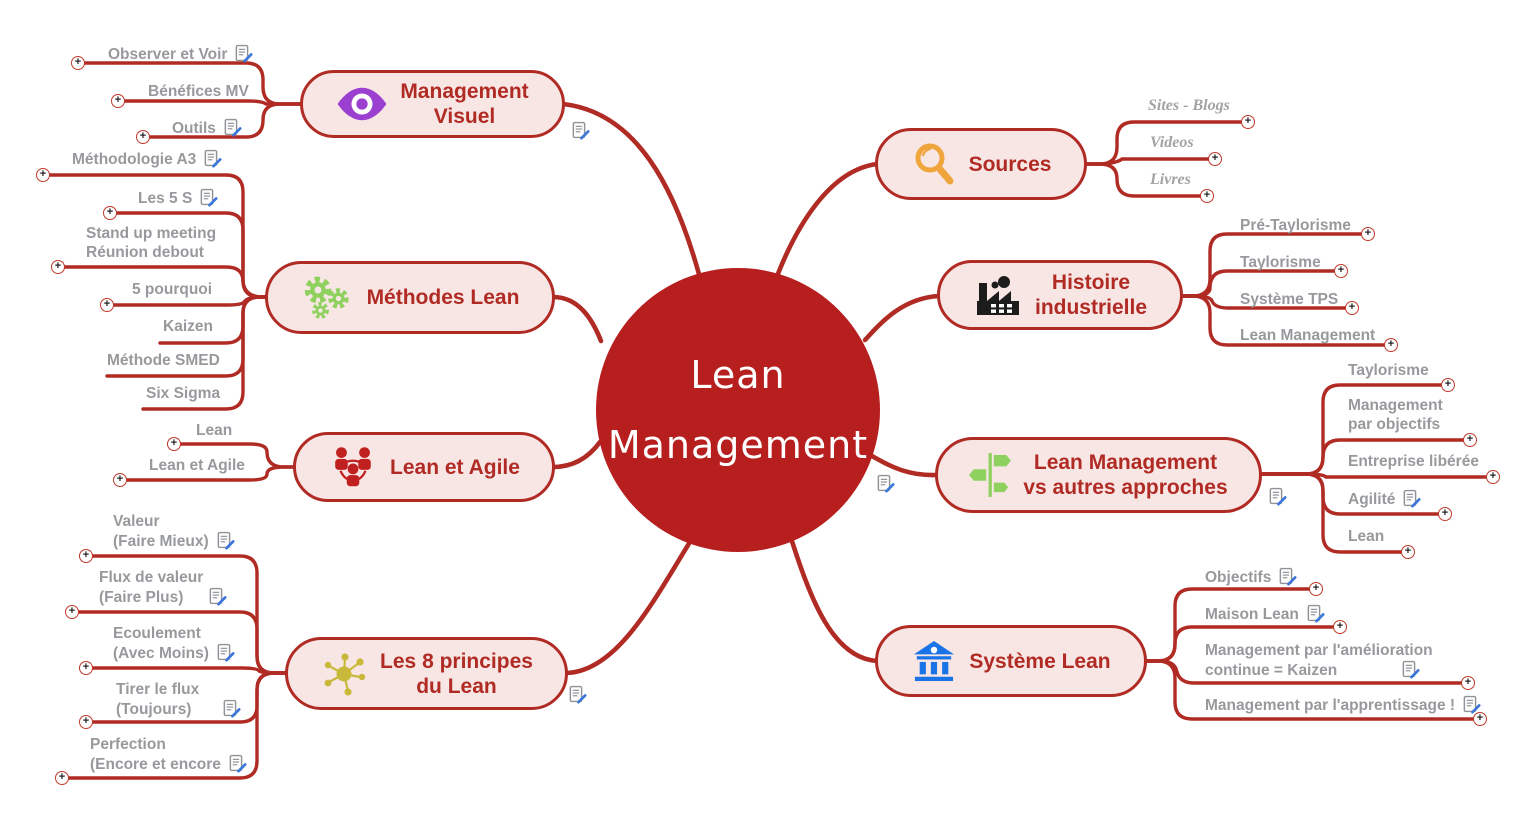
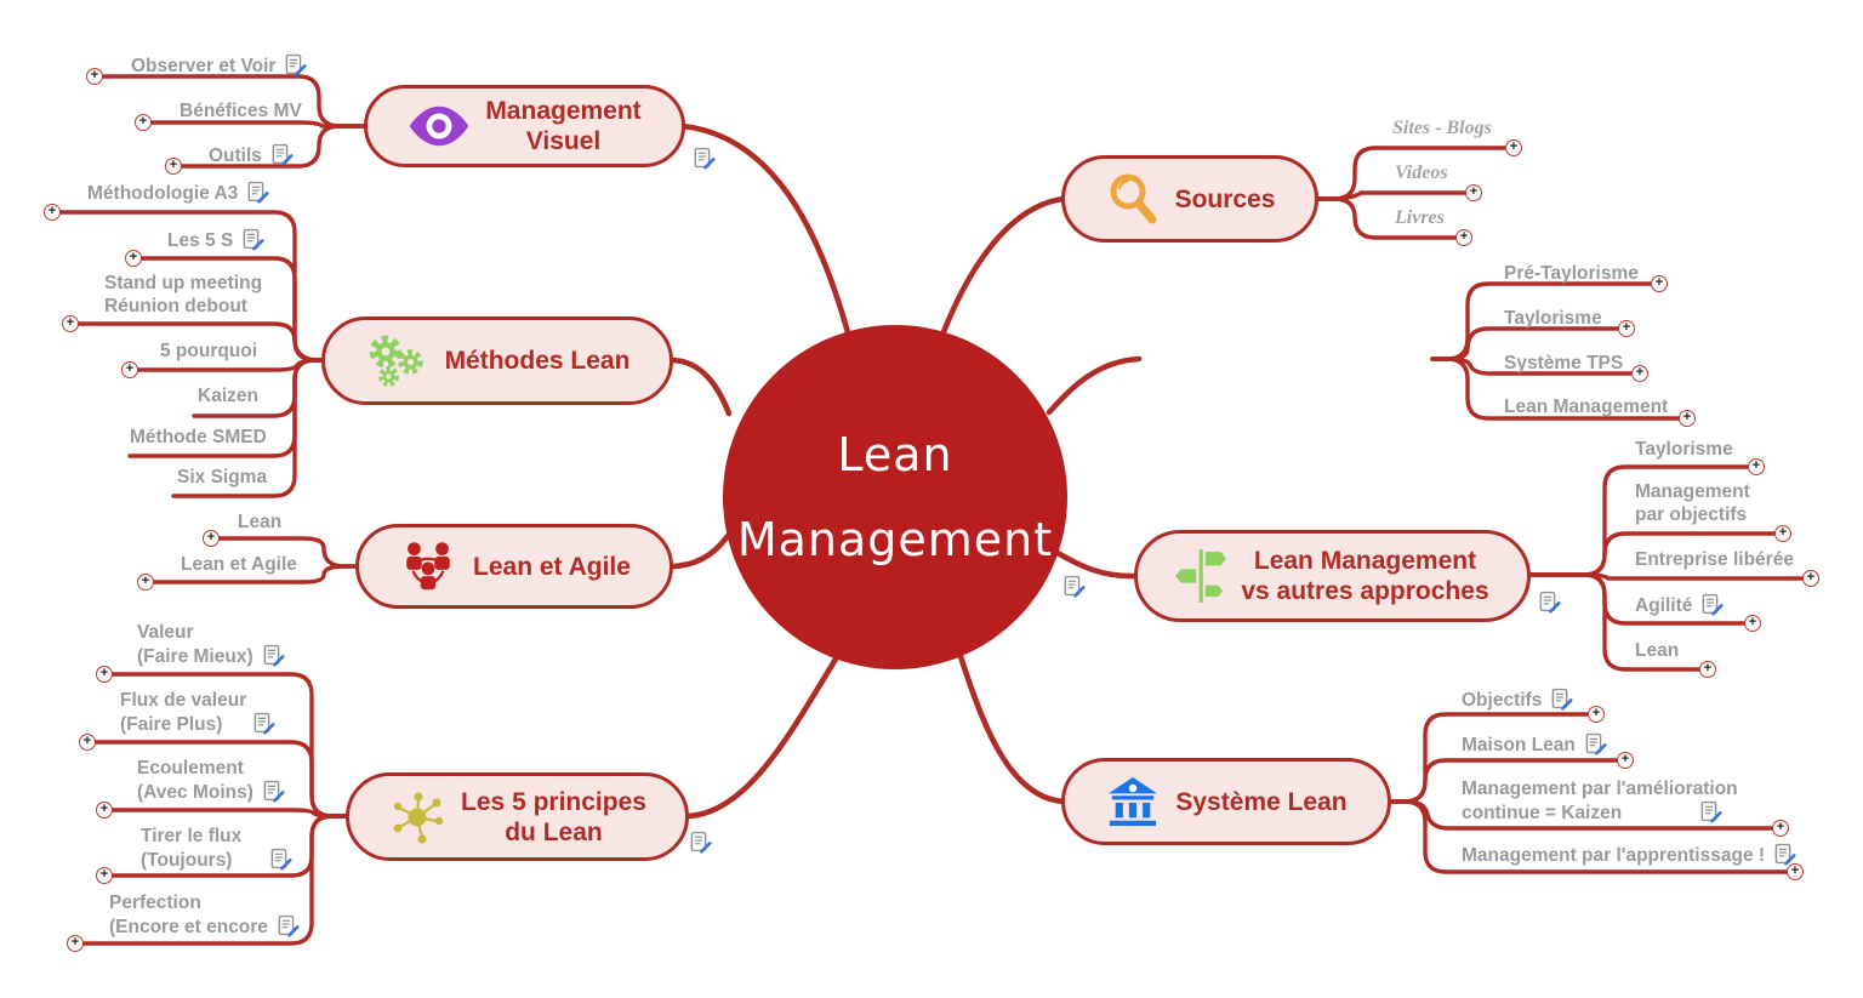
  Lean
  Management
  Management
  Visuel
  Méthodes Lean
  Lean et Agile
- Les 8 principes
+ Les 5 principes
  du Lean
  Sources
- Histoire
- industrielle
  Lean Management
  vs autres approches
  Système Lean
  Observer et Voir
  Bénéfices MV
  Outils
  Méthodologie A3
  Les 5 S
  Stand up meeting
  Réunion debout
  5 pourquoi
  Kaizen
  Méthode SMED
  Six Sigma
  Lean
  Lean et Agile
  Valeur
  (Faire Mieux)
  Flux de valeur
  (Faire Plus)
  Ecoulement
  (Avec Moins)
  Tirer le flux
  (Toujours)
  Perfection
  (Encore et encore
  Sites - Blogs
  Videos
  Livres
  Pré-Taylorisme
  Taylorisme
  Système TPS
  Lean Management
  Taylorisme
  Management
  par objectifs
  Entreprise libérée
  Agilité
  Lean
  Objectifs
  Maison Lean
  Management par l'amélioration
  continue = Kaizen
  Management par l'apprentissage !
  +
  +
  +
  +
  +
  +
  +
  +
  +
  +
  +
  +
  +
  +
  +
  +
  +
  +
  +
  +
  +
  +
  +
  +
  +
  +
  +
  +
  +
  +
